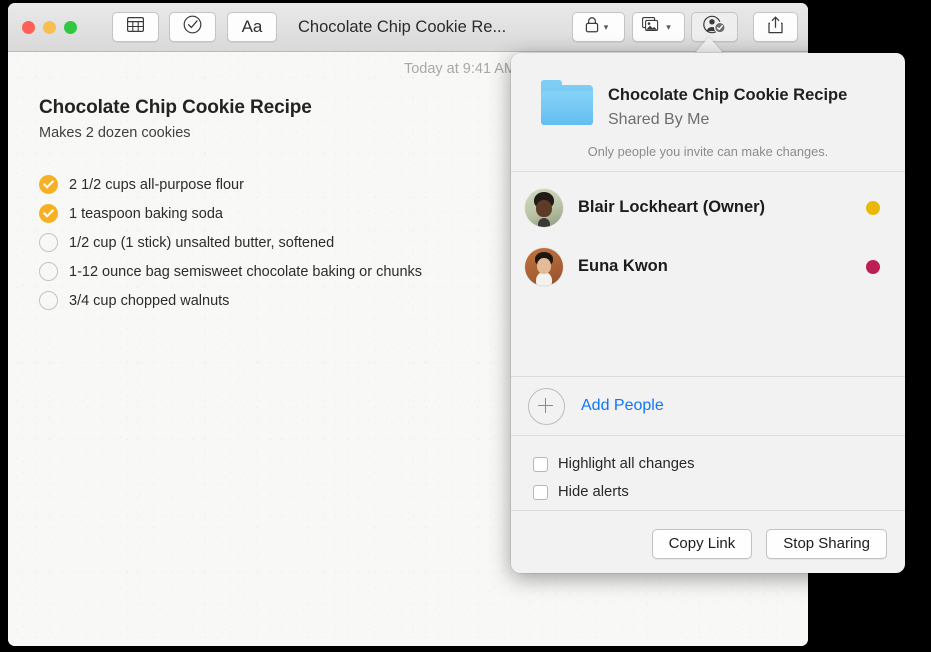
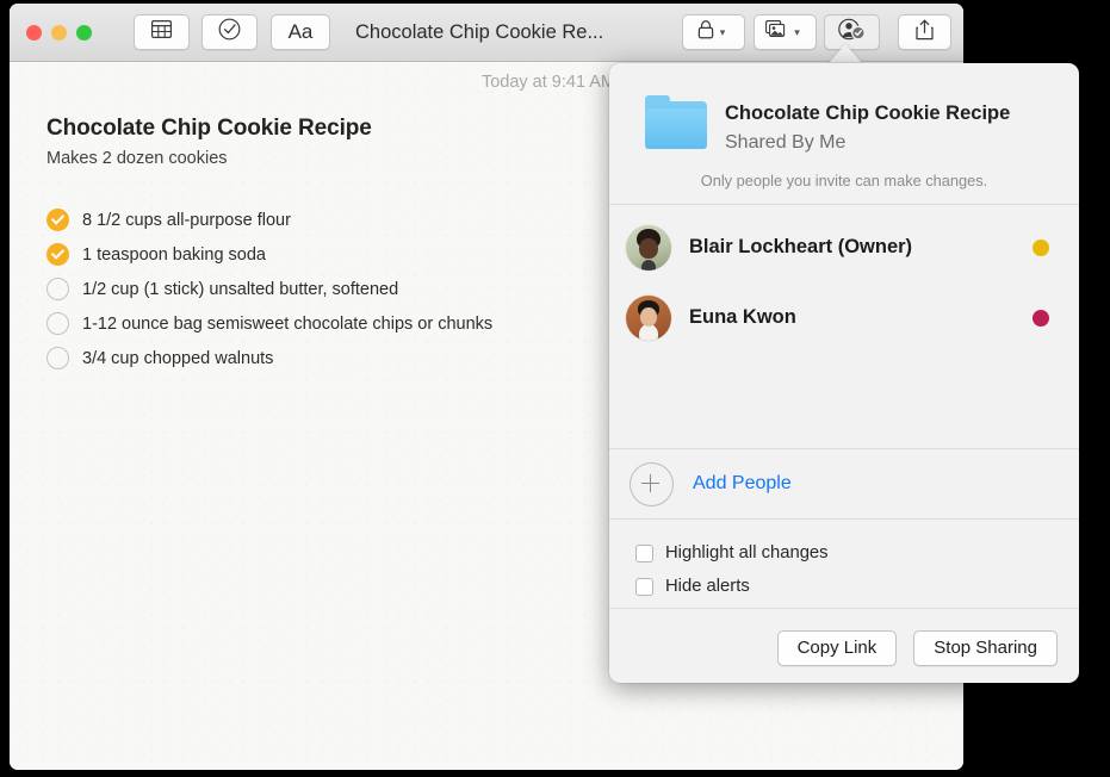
  Aa
  Chocolate Chip Cookie Re...
  ▾
  ▾
  Today at 9:41 AM
  Chocolate Chip Cookie Recipe
  Makes 2 dozen cookies
- 2 1/2 cups all-purpose flour
+ 8 1/2 cups all-purpose flour
  1 teaspoon baking soda
  1/2 cup (1 stick) unsalted butter, softened
- 1-12 ounce bag semisweet chocolate baking or chunks
+ 1-12 ounce bag semisweet chocolate chips or chunks
  3/4 cup chopped walnuts
  Chocolate Chip Cookie Recipe
  Shared By Me
  Only people you invite can make changes.
  Blair Lockheart (Owner)
  Euna Kwon
  Add People
  Highlight all changes
  Hide alerts
  Copy Link
  Stop Sharing
